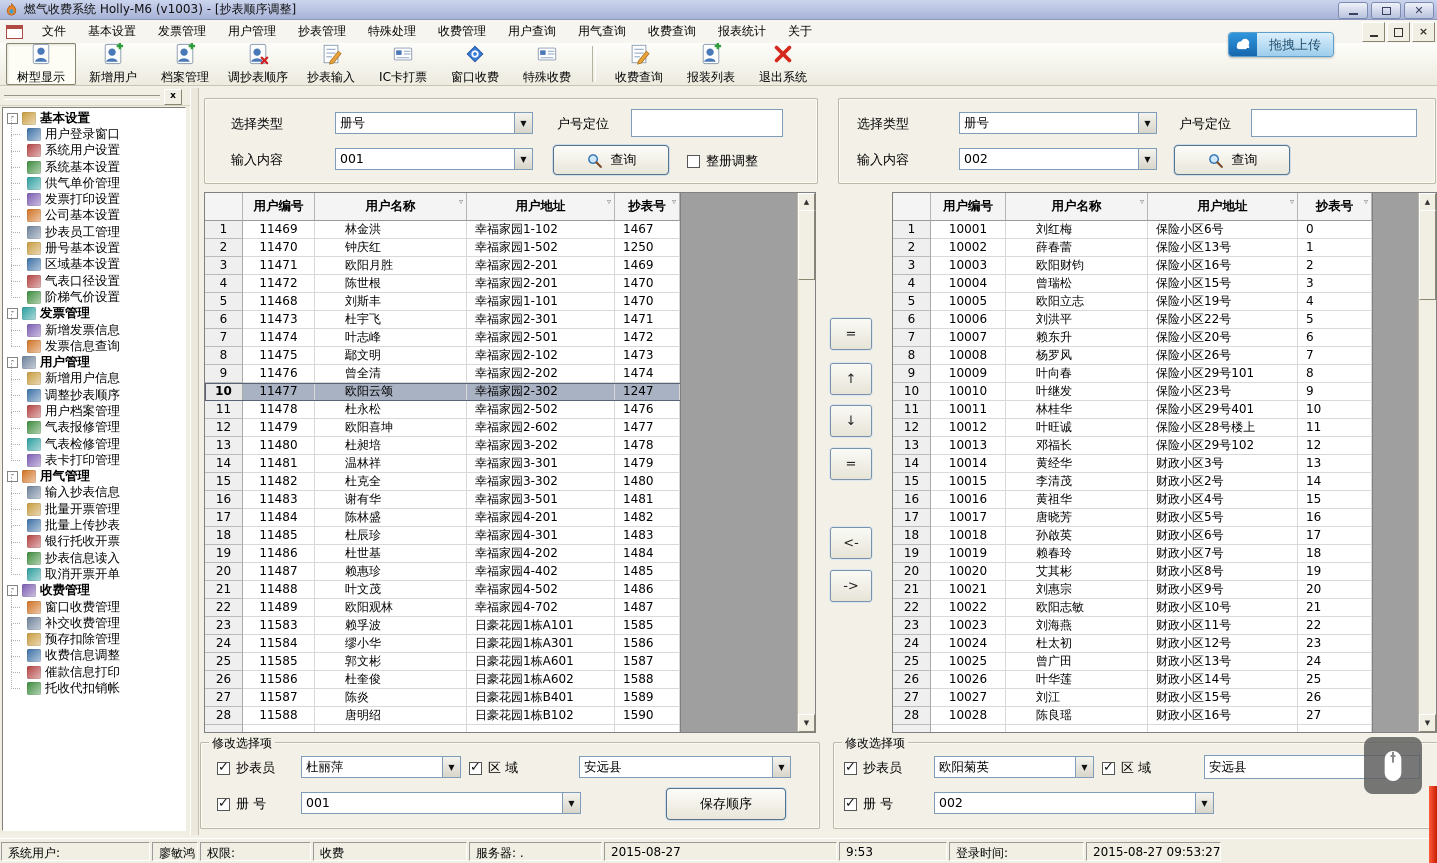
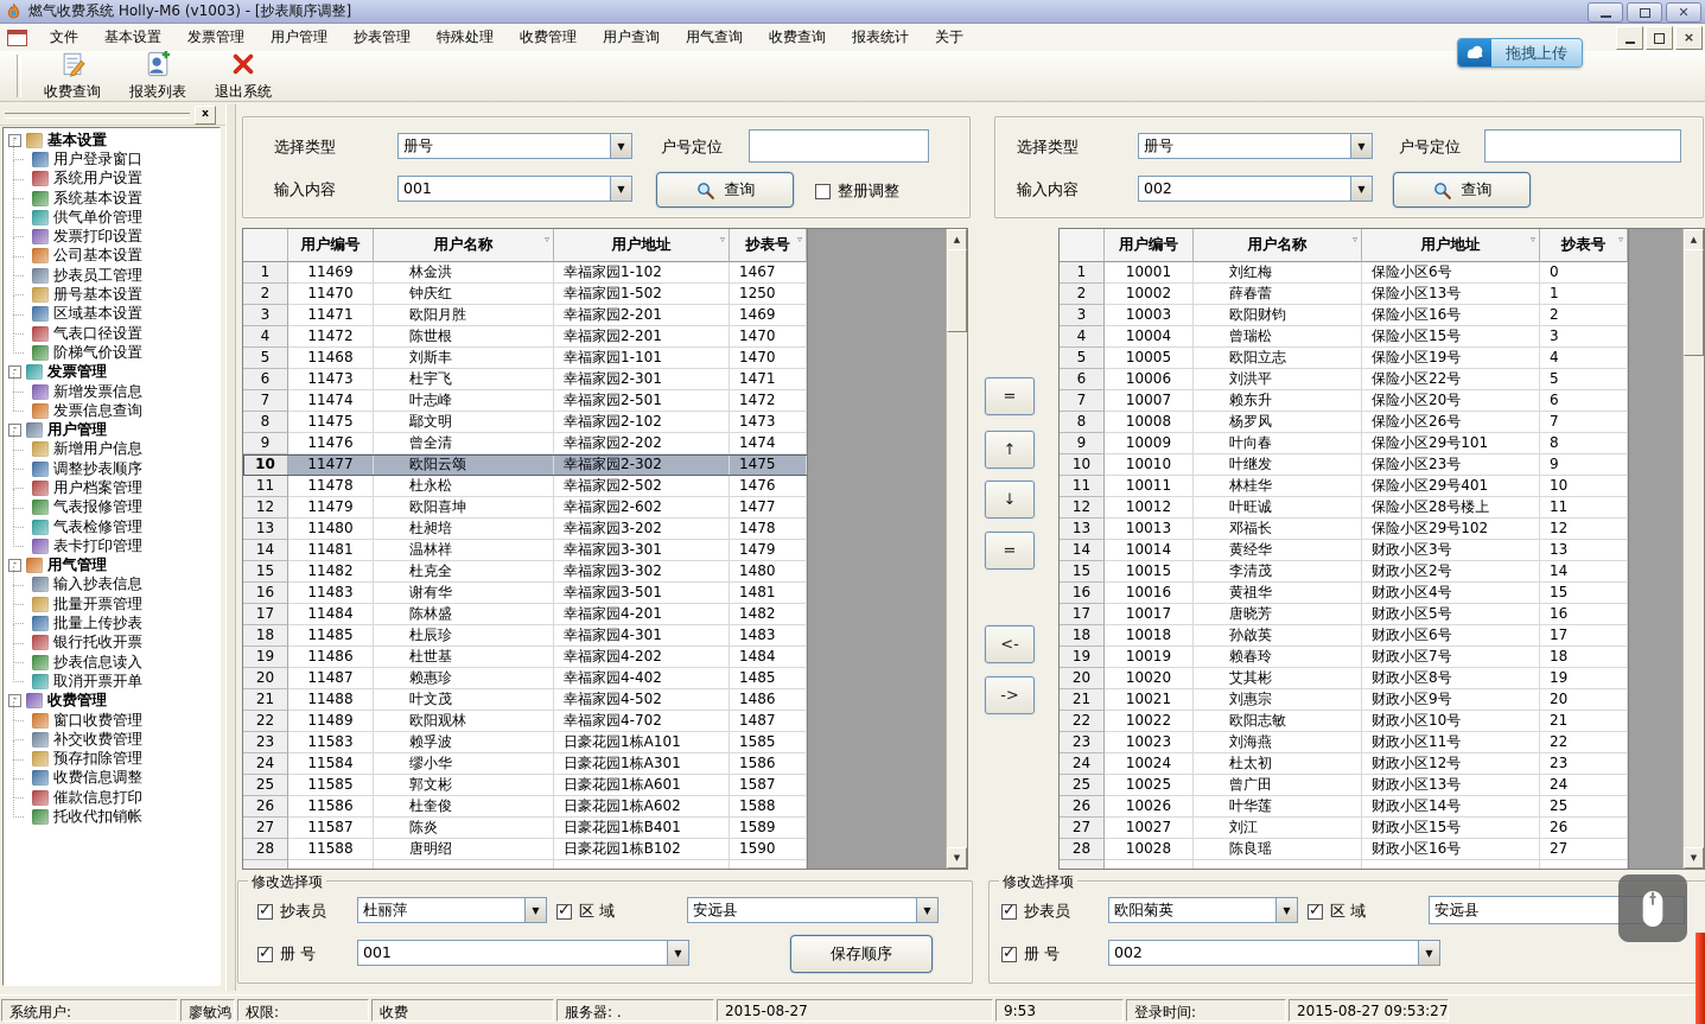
  燃气收费系统 Holly-M6 (v1003) - [抄表顺序调整]
  ✕
  文件
  基本设置
  发票管理
  用户管理
  抄表管理
  特殊处理
  收费管理
  用户查询
  用气查询
  收费查询
  报表统计
  关于
  ×
  拖拽上传
- 树型显示
- 新增用户
- 档案管理
- 调抄表顺序
- 抄表输入
- IC卡打票
- 窗口收费
- 特殊收费
  收费查询
  报装列表
  退出系统
  x
  -
  基本设置
  用户登录窗口
  系统用户设置
  系统基本设置
  供气单价管理
  发票打印设置
  公司基本设置
  抄表员工管理
  册号基本设置
  区域基本设置
  气表口径设置
  阶梯气价设置
  -
  发票管理
  新增发票信息
  发票信息查询
  -
  用户管理
  新增用户信息
  调整抄表顺序
  用户档案管理
  气表报修管理
  气表检修管理
  表卡打印管理
  -
  用气管理
  输入抄表信息
  批量开票管理
  批量上传抄表
  银行托收开票
  抄表信息读入
  取消开票开单
  -
  收费管理
  窗口收费管理
  补交收费管理
  预存扣除管理
  收费信息调整
  催款信息打印
  托收代扣销帐
  选择类型
  册号
  ▼
  户号定位
  输入内容
  001
  ▼
  查询
  整册调整
  选择类型
  册号
  ▼
  户号定位
  输入内容
  002
  ▼
  查询
  用户编号
  用户名称
  ▿
  用户地址
  ▿
  抄表号
  ▿
  1
  11469
  林金洪
  幸福家园1-102
  1467
  2
  11470
  钟庆红
  幸福家园1-502
  1250
  3
  11471
  欧阳月胜
  幸福家园2-201
  1469
  4
  11472
  陈世根
  幸福家园2-201
  1470
  5
  11468
  刘斯丰
  幸福家园1-101
  1470
  6
  11473
  杜宇飞
  幸福家园2-301
  1471
  7
  11474
  叶志峰
  幸福家园2-501
  1472
  8
  11475
  鄢文明
  幸福家园2-102
  1473
  9
  11476
  曾全清
  幸福家园2-202
  1474
  10
  11477
  欧阳云颂
  幸福家园2-302
- 1247
+ 1475
  11
  11478
  杜永松
  幸福家园2-502
  1476
  12
  11479
  欧阳喜坤
  幸福家园2-602
  1477
  13
  11480
  杜昶培
  幸福家园3-202
  1478
  14
  11481
  温林祥
  幸福家园3-301
  1479
  15
  11482
  杜克全
  幸福家园3-302
  1480
  16
  11483
  谢有华
  幸福家园3-501
  1481
  17
  11484
  陈林盛
  幸福家园4-201
  1482
  18
  11485
  杜辰珍
  幸福家园4-301
  1483
  19
  11486
  杜世基
  幸福家园4-202
  1484
  20
  11487
  赖惠珍
  幸福家园4-402
  1485
  21
  11488
  叶文茂
  幸福家园4-502
  1486
  22
  11489
  欧阳观林
  幸福家园4-702
  1487
  23
  11583
  赖孚波
  日豪花园1栋A101
  1585
  24
  11584
  缪小华
  日豪花园1栋A301
  1586
  25
  11585
  郭文彬
  日豪花园1栋A601
  1587
  26
  11586
  杜奎俊
  日豪花园1栋A602
  1588
  27
  11587
  陈炎
  日豪花园1栋B401
  1589
  28
  11588
  唐明绍
  日豪花园1栋B102
  1590
  ▲
  ▼
  =
  ↑
  ↓
  =
  <-
  ->
  用户编号
  用户名称
  ▿
  用户地址
  ▿
  抄表号
  ▿
  1
  10001
  刘红梅
  保险小区6号
  0
  2
  10002
  薛春蕾
  保险小区13号
  1
  3
  10003
  欧阳财钧
  保险小区16号
  2
  4
  10004
  曾瑞松
  保险小区15号
  3
  5
  10005
  欧阳立志
  保险小区19号
  4
  6
  10006
  刘洪平
  保险小区22号
  5
  7
  10007
  赖东升
  保险小区20号
  6
  8
  10008
  杨罗风
  保险小区26号
  7
  9
  10009
  叶向春
  保险小区29号101
  8
  10
  10010
  叶继发
  保险小区23号
  9
  11
  10011
  林桂华
  保险小区29号401
  10
  12
  10012
  叶旺诚
  保险小区28号楼上
  11
  13
  10013
  邓福长
  保险小区29号102
  12
  14
  10014
  黄经华
  财政小区3号
  13
  15
  10015
  李清茂
  财政小区2号
  14
  16
  10016
  黄祖华
  财政小区4号
  15
  17
  10017
  唐晓芳
  财政小区5号
  16
  18
  10018
  孙啟英
  财政小区6号
  17
  19
  10019
  赖春玲
  财政小区7号
  18
  20
  10020
  艾其彬
  财政小区8号
  19
  21
  10021
  刘惠宗
  财政小区9号
  20
  22
  10022
  欧阳志敏
  财政小区10号
  21
  23
  10023
  刘海燕
  财政小区11号
  22
  24
  10024
  杜太初
  财政小区12号
  23
  25
  10025
  曾广田
  财政小区13号
  24
  26
  10026
  叶华莲
  财政小区14号
  25
  27
  10027
  刘江
  财政小区15号
  26
  28
  10028
  陈良瑶
  财政小区16号
  27
  ▲
  ▼
  修改选择项
  抄表员
  杜丽萍
  ▼
  区 域
  安远县
  ▼
  册 号
  001
  ▼
  保存顺序
  修改选择项
  抄表员
  欧阳菊英
  ▼
  区 域
  安远县
  册 号
  002
  ▼
  系统用户:
  廖敏鸿
  权限:
  收费
  服务器: .
  2015-08-27
  9:53
  登录时间:
  2015-08-27 09:53:27
